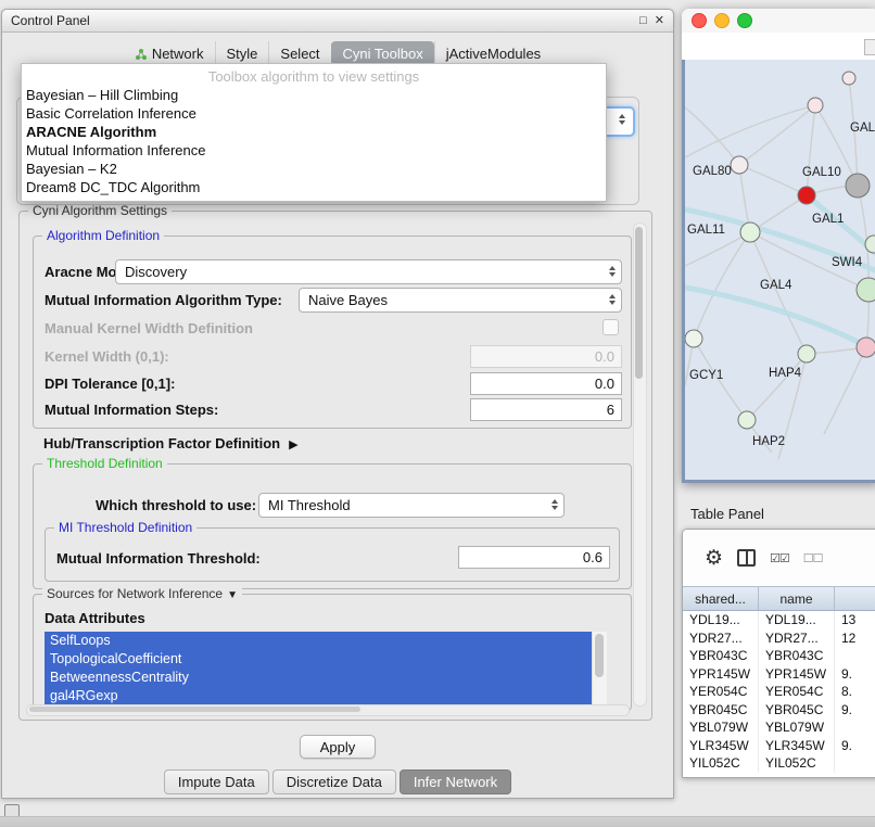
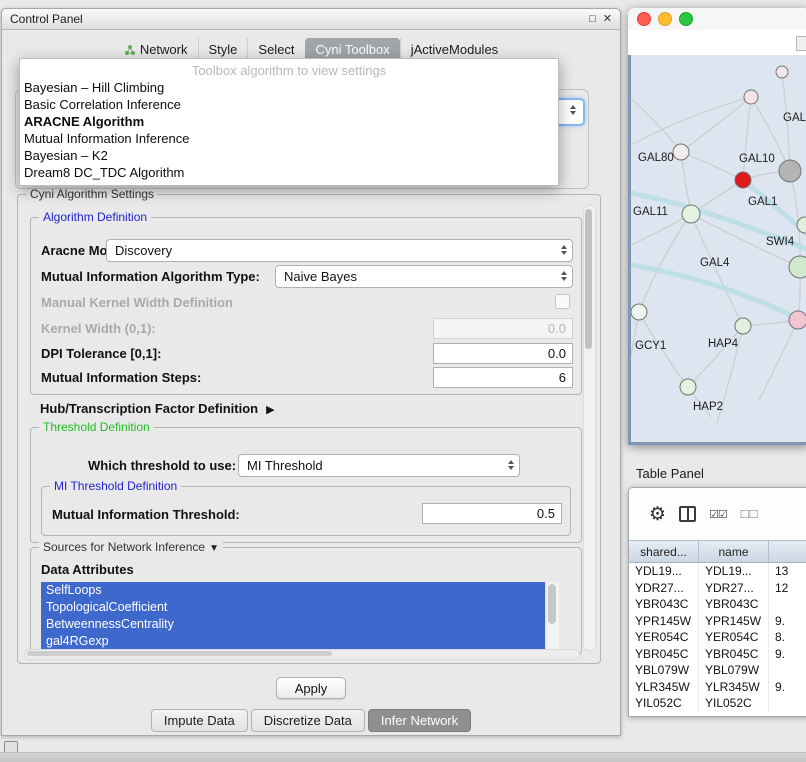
  Control Panel
  □
  ✕
  Network
  Style
  Select
  Cyni Toolbox
  jActiveModules
  Toolbox algorithm to view settings
  Bayesian – Hill Climbing
  Basic Correlation Inference
  ARACNE Algorithm
  Mutual Information Inference
  Bayesian – K2
  Dream8 DC_TDC Algorithm
  Cyni Algorithm Settings
  Algorithm Definition
  Aracne Mo
  Discovery
  Mutual Information Algorithm Type:
  Naive Bayes
  Manual Kernel Width Definition
  Kernel Width (0,1):
  0.0
  DPI Tolerance [0,1]:
  0.0
  Mutual Information Steps:
  6
  Hub/Transcription Factor Definition ▶
  Threshold Definition
  Which threshold to use:
  MI Threshold
  MI Threshold Definition
  Mutual Information Threshold:
- 0.6
+ 0.5
  Sources for Network Inference ▼
  Data Attributes
  SelfLoops
  TopologicalCoefficient
  BetweennessCentrality
  gal4RGexp
  Apply
  Impute Data
  Discretize Data
  Infer Network
  GAL
  GAL80
  GAL10
  GAL11
  GAL1
  SWI4
  GAL4
  GCY1
  HAP4
  HAP2
  Table Panel
  ⚙
  ☑☑
  ☐☐
  shared...
  name
  YDL19...
  YDL19...
  13
  YDR27...
  YDR27...
  12
  YBR043C
  YBR043C
  YPR145W
  YPR145W
  9.
  YER054C
  YER054C
  8.
  YBR045C
  YBR045C
  9.
  YBL079W
  YBL079W
  YLR345W
  YLR345W
  9.
  YIL052C
  YIL052C
